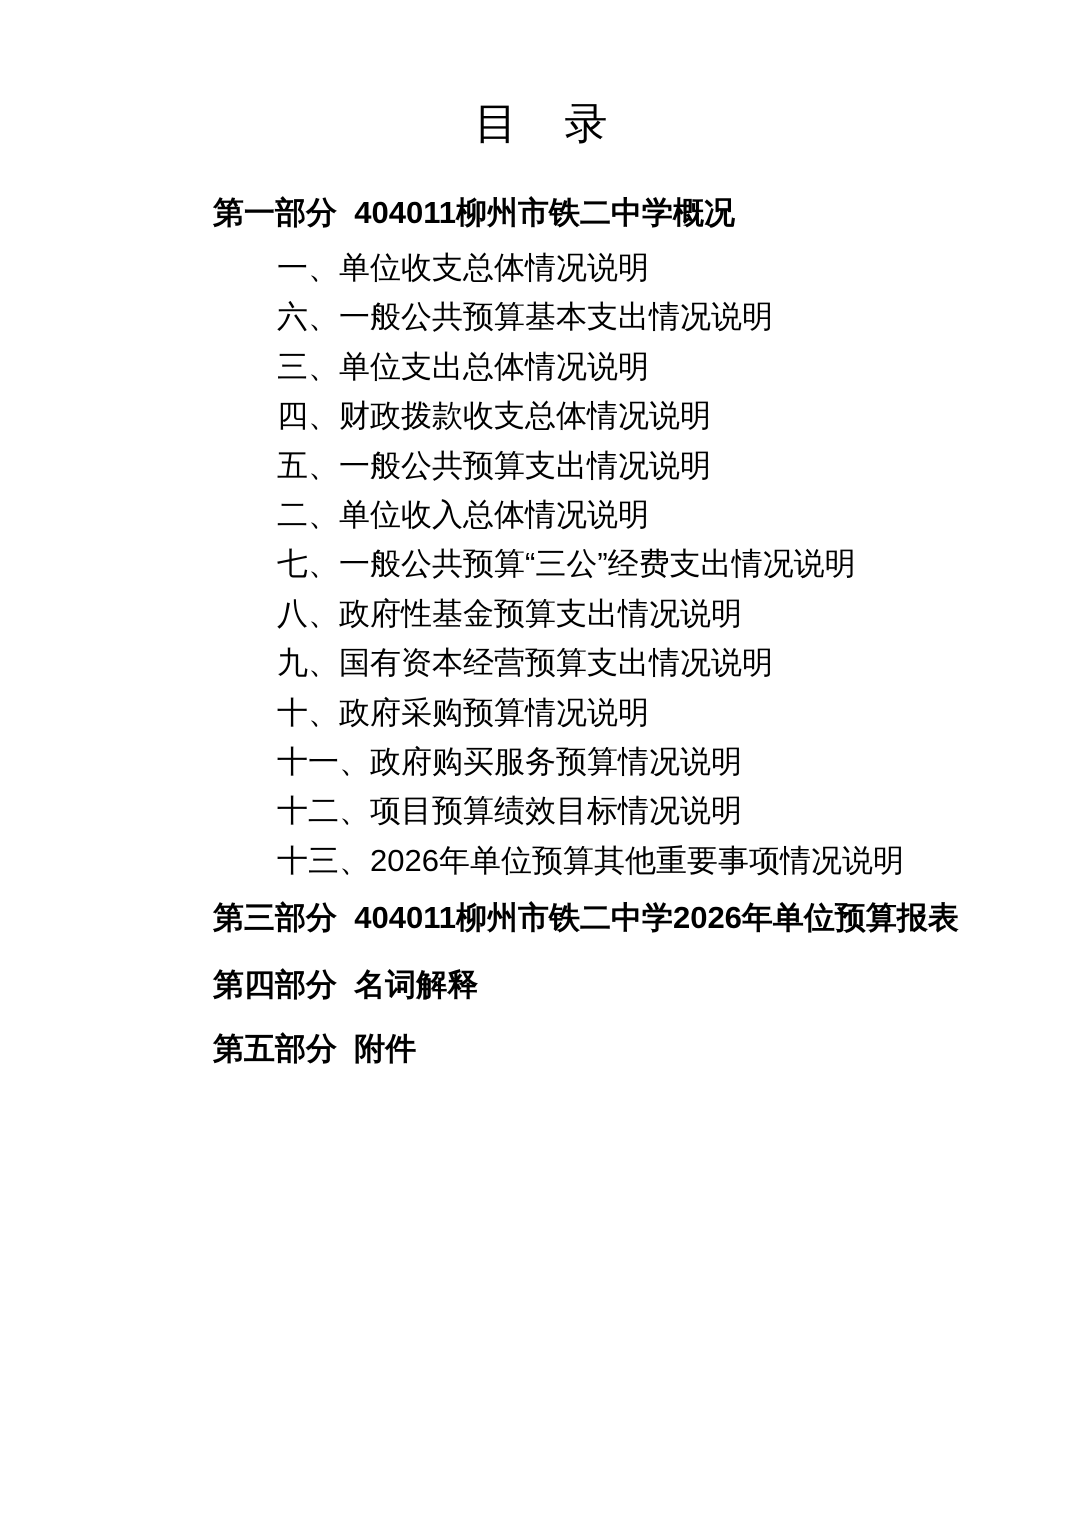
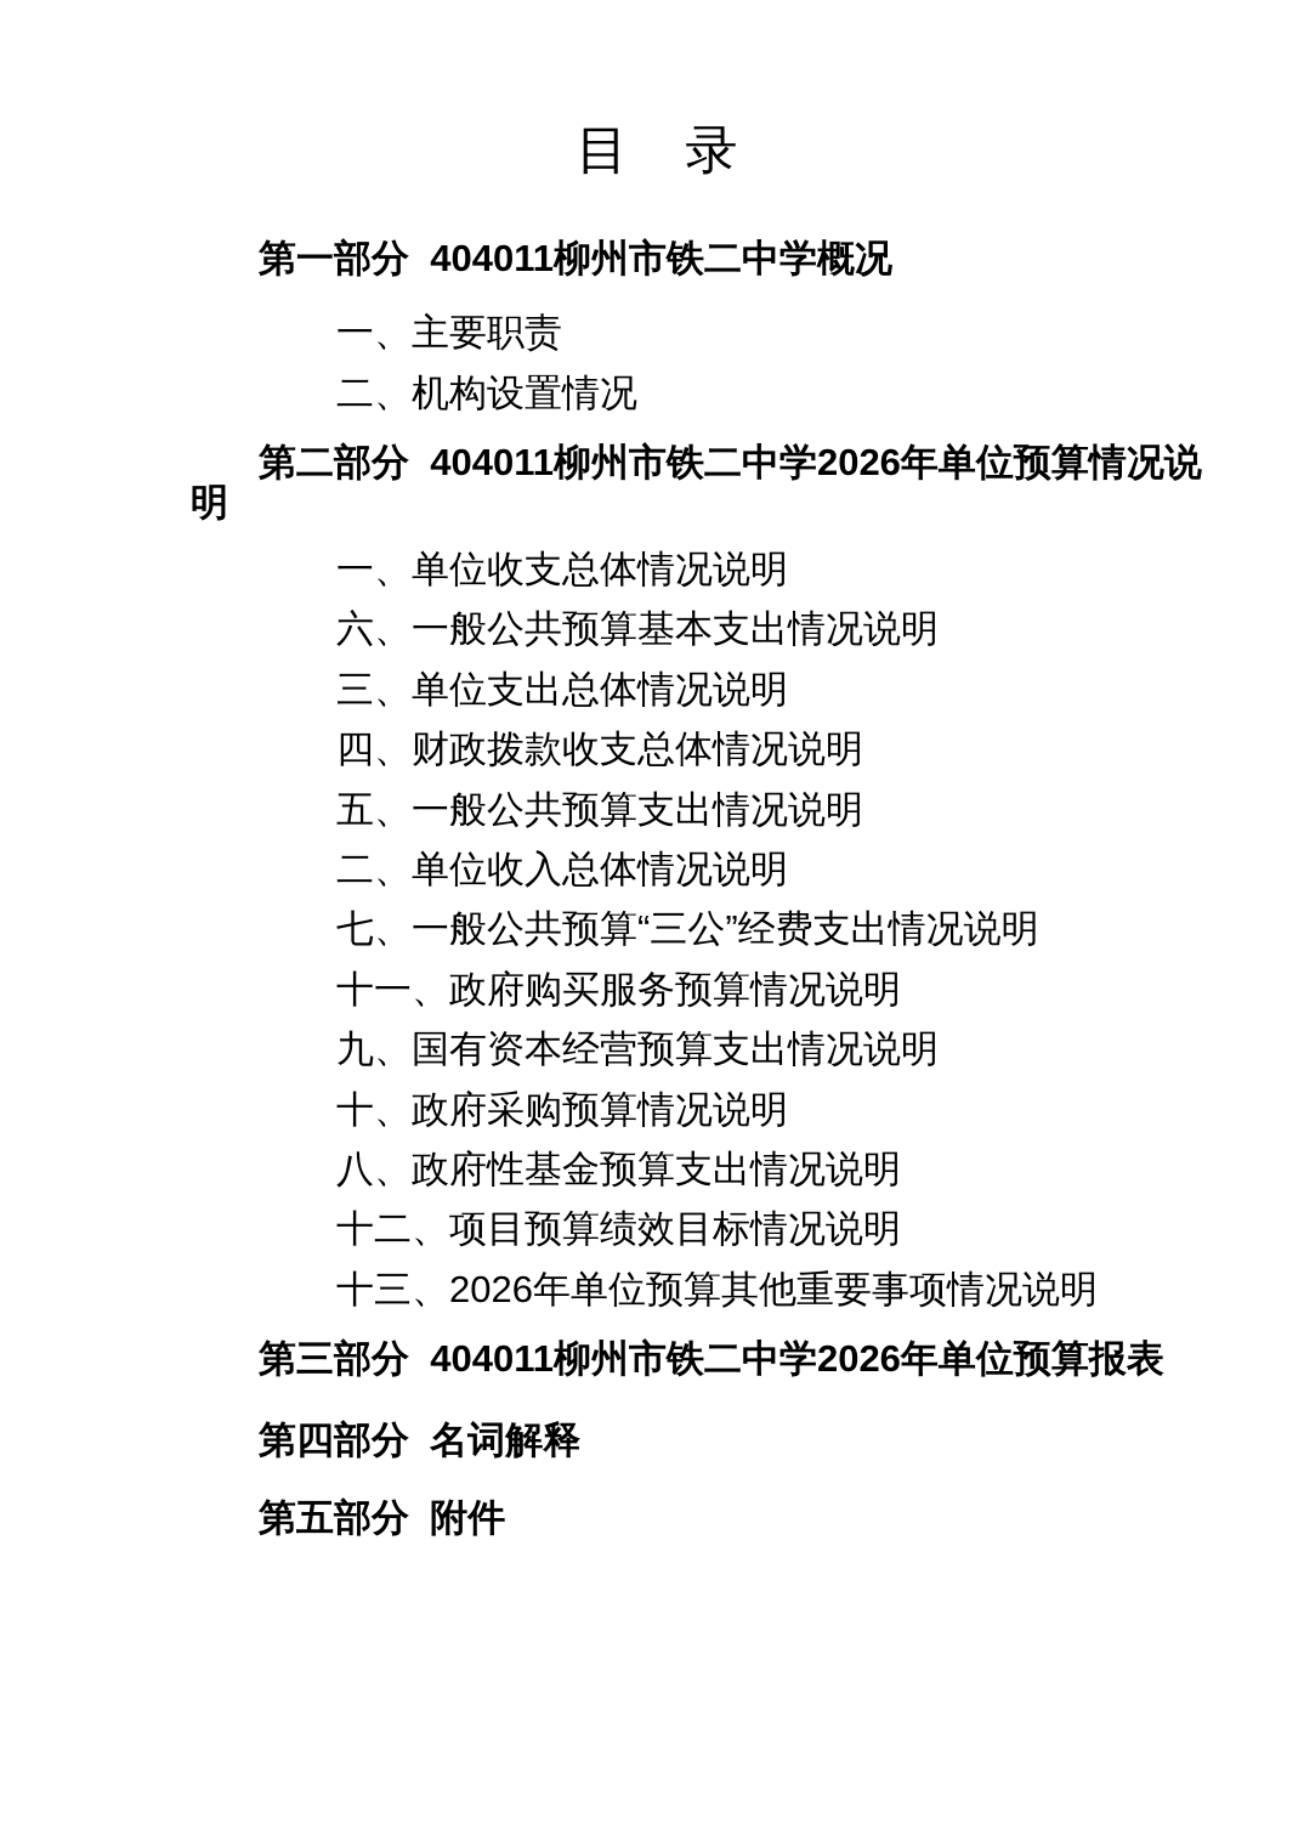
  目 录
  第一部分 404011柳州市铁二中学概况
+ 一、主要职责
+ 二、机构设置情况
+ 第二部分 404011柳州市铁二中学2026年单位预算情况说
+ 明
  一、单位收支总体情况说明
  六、一般公共预算基本支出情况说明
  三、单位支出总体情况说明
  四、财政拨款收支总体情况说明
  五、一般公共预算支出情况说明
  二、单位收入总体情况说明
  七、一般公共预算“三公”经费支出情况说明
- 八、政府性基金预算支出情况说明
+ 十一、政府购买服务预算情况说明
  九、国有资本经营预算支出情况说明
  十、政府采购预算情况说明
- 十一、政府购买服务预算情况说明
+ 八、政府性基金预算支出情况说明
  十二、项目预算绩效目标情况说明
  十三、2026年单位预算其他重要事项情况说明
  第三部分 404011柳州市铁二中学2026年单位预算报表
  第四部分 名词解释
  第五部分 附件
